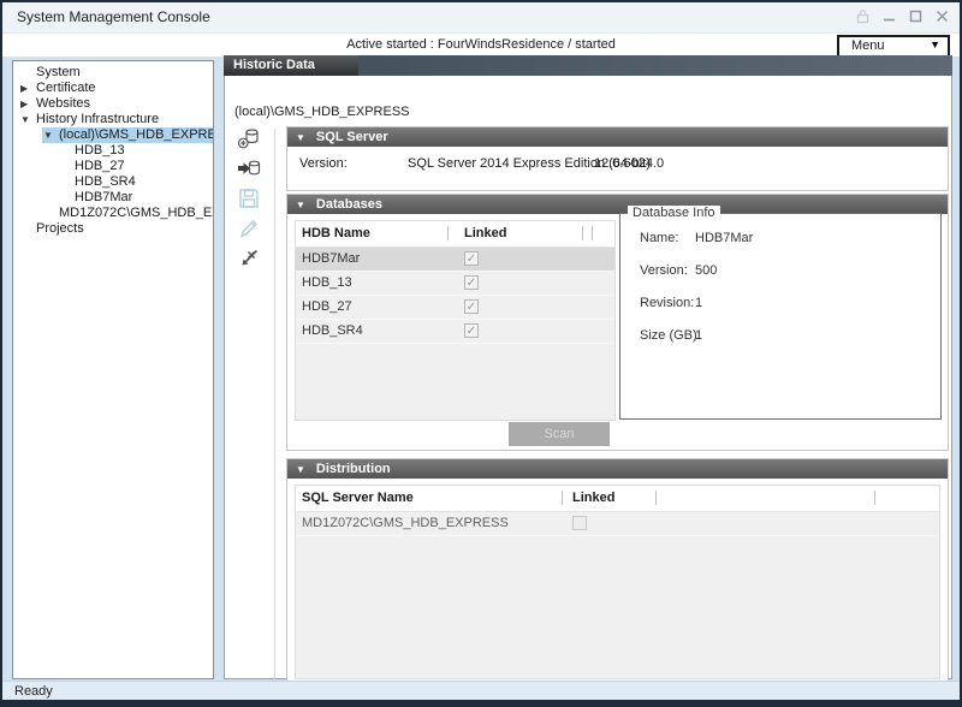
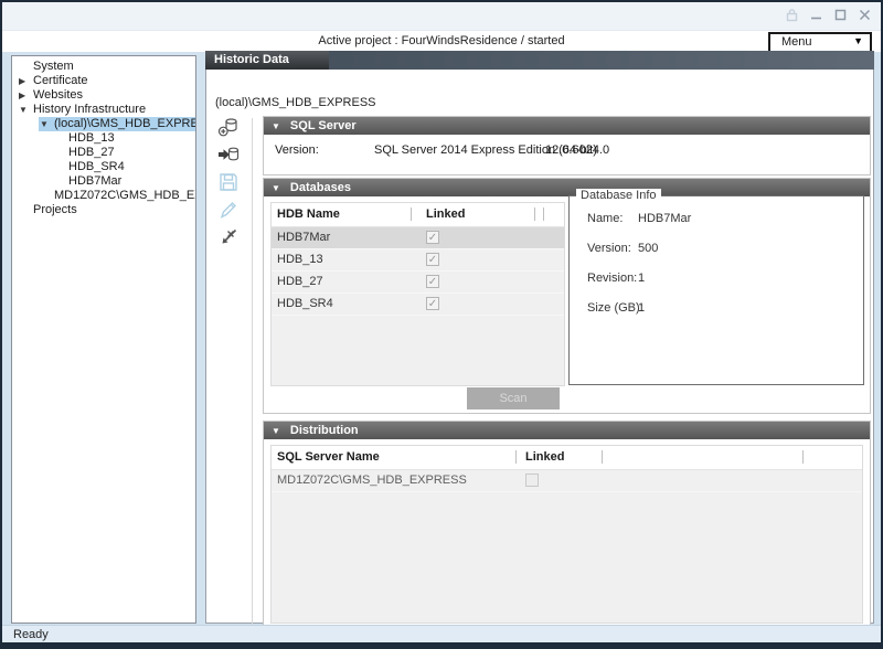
- System Management Console
- Active started : FourWindsResidence / started
+ Active project : FourWindsResidence / started
  Menu
  ▼
  System
  ▶
  Certificate
  ▶
  Websites
  ▼
  History Infrastructure
  ▼
  (local)\GMS_HDB_EXPRE
  HDB_13
  HDB_27
  HDB_SR4
  HDB7Mar
  MD1Z072C\GMS_HDB_E
  Projects
  Historic Data
  (local)\GMS_HDB_EXPRESS
  ▼ SQL Server
  Version:
  SQL Server 2014 Express Edition (64-bit)
  12.0.6024.0
  ▼ Databases
  HDB Name
  Linked
  HDB7Mar
  ✓
  HDB_13
  ✓
  HDB_27
  ✓
  HDB_SR4
  ✓
  Database Info
  Name:
  HDB7Mar
  Version:
  500
  Revision:
  1
  Size (GB):
  1
  Scan
  ▼ Distribution
  SQL Server Name
  Linked
  MD1Z072C\GMS_HDB_EXPRESS
  Ready
